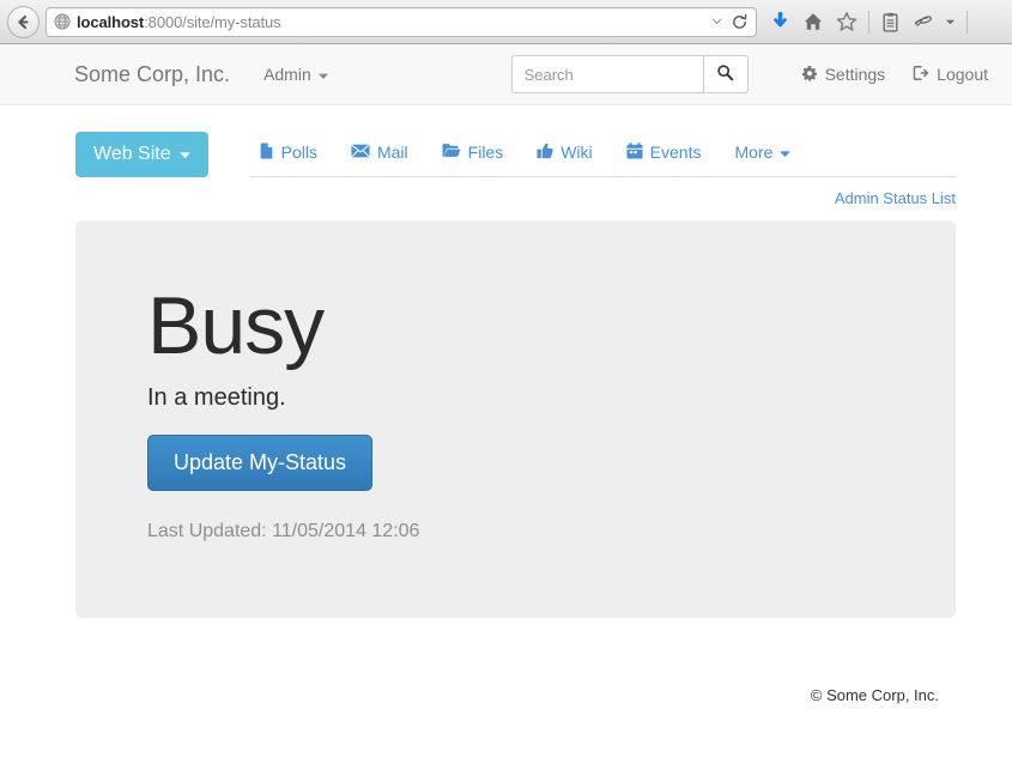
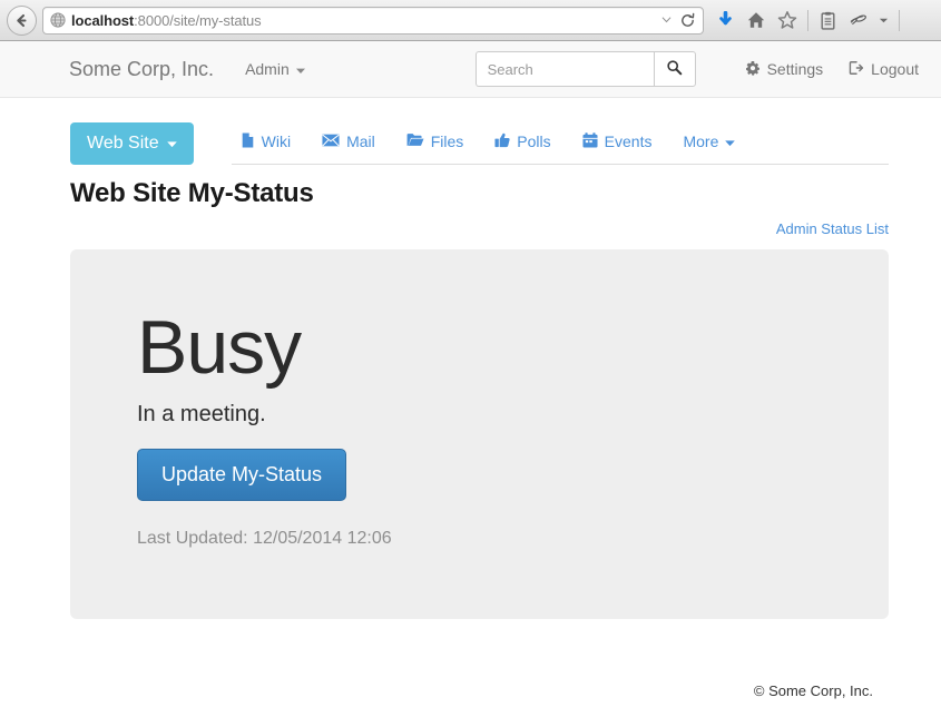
  localhost:8000/site/my-status
  Some Corp, Inc.
  Admin
  Search
  Settings
  Logout
  Web Site
- Polls
+ Wiki
  Mail
  Files
- Wiki
+ Polls
  Events
  More
+ Web Site My-Status
  Admin Status List
  Busy
  In a meeting.
  Update My-Status
- Last Updated: 11/05/2014 12:06
+ Last Updated: 12/05/2014 12:06
  © Some Corp, Inc.
